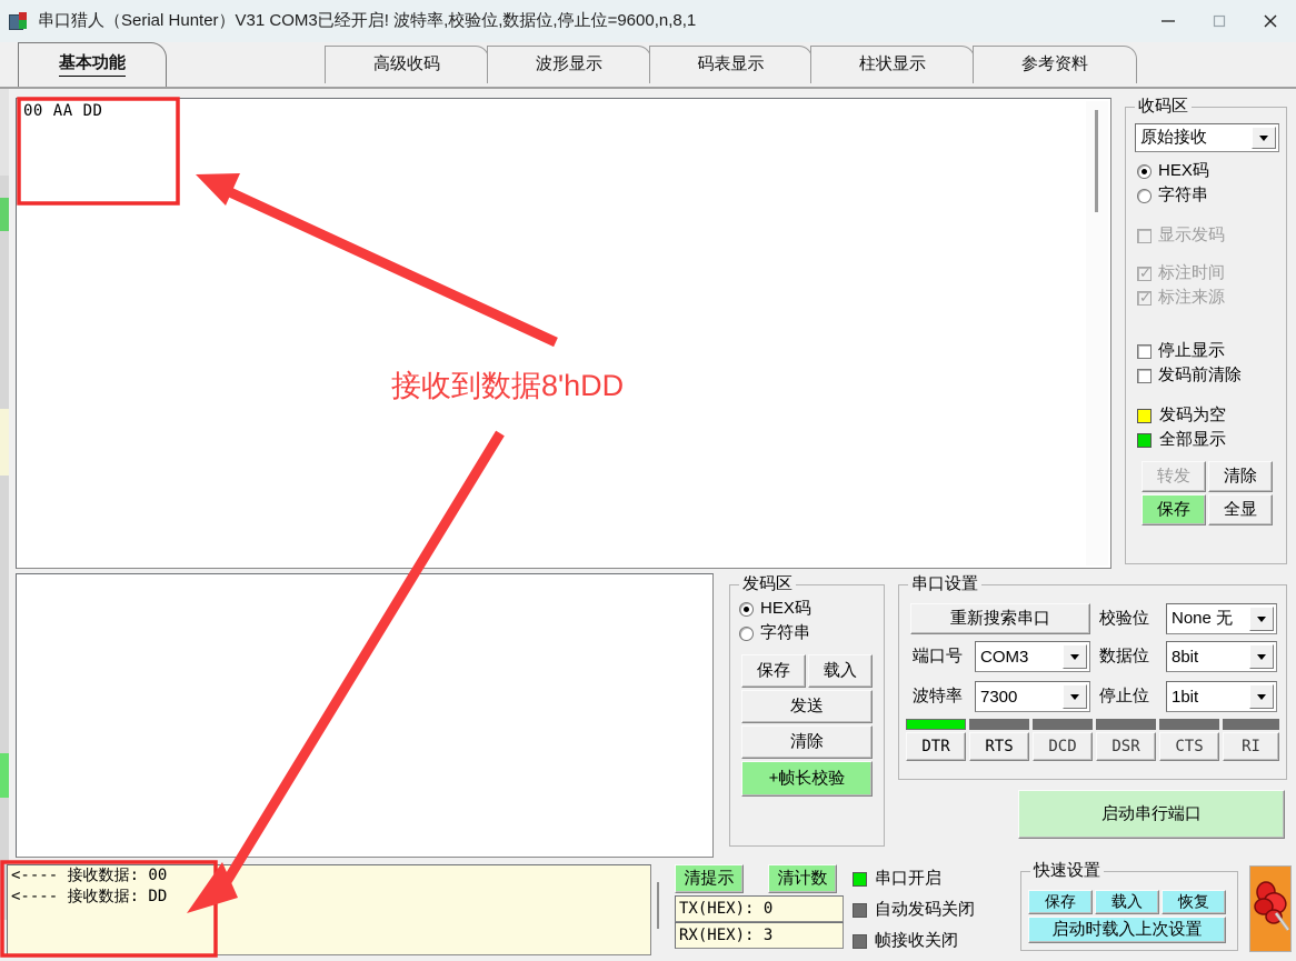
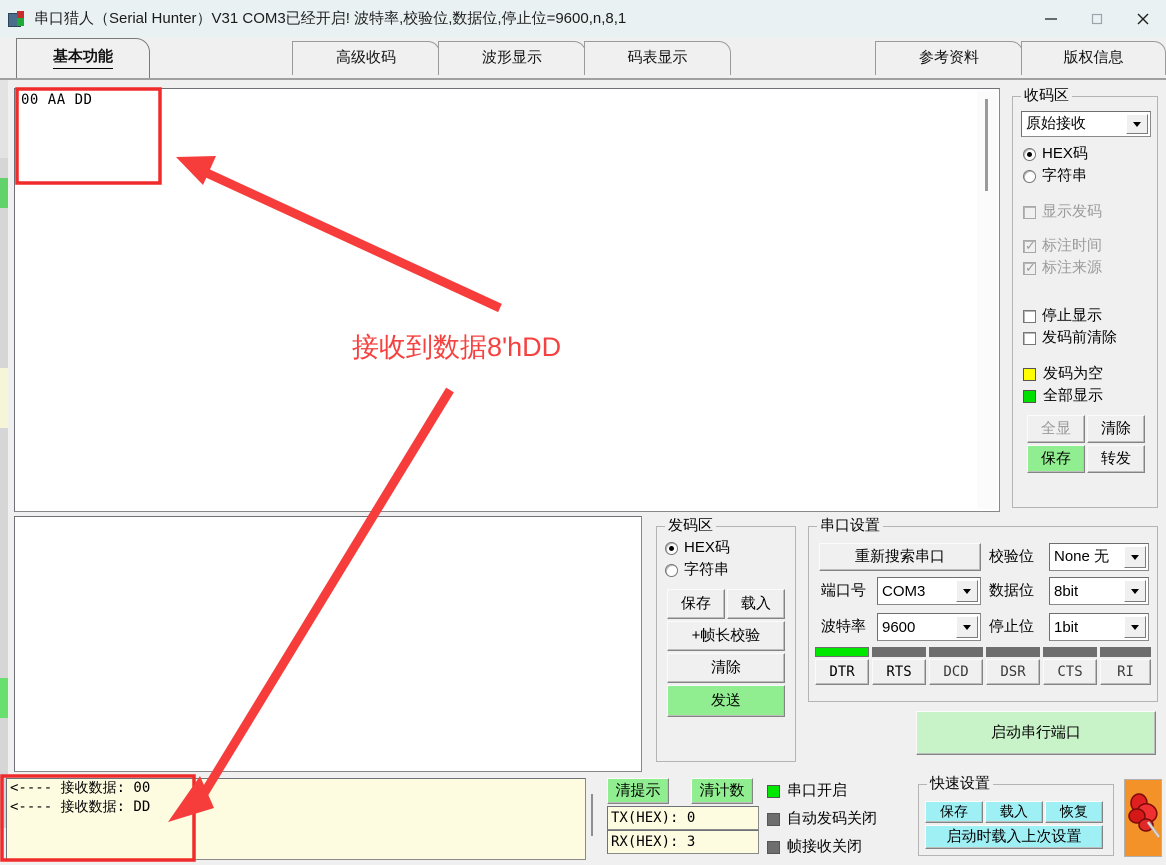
  串口猎人（Serial Hunter）V31 COM3已经开启! 波特率,校验位,数据位,停止位=9600,n,8,1
  基本功能
  高级收码
  波形显示
  码表显示
- 柱状显示
  参考资料
+ 版权信息
  00 AA DD
  收码区
  原始接收
  HEX码
  字符串
  显示发码
  ✓
  标注时间
  ✓
  标注来源
  停止显示
  发码前清除
  发码为空
  全部显示
- 转发
+ 全显
  清除
  保存
- 全显
+ 转发
  发码区
  HEX码
  字符串
  保存
  载入
- 发送
+ +帧长校验
  清除
- +帧长校验
+ 发送
  串口设置
  重新搜索串口
  端口号
  COM3
  波特率
- 7300
+ 9600
  校验位
  None 无
  数据位
  8bit
  停止位
  1bit
  DTR
  RTS
  DCD
  DSR
  CTS
  RI
  启动串行端口
  <---- 接收数据: 00
  <---- 接收数据: DD
  清提示
  清计数
  TX(HEX): 0
  RX(HEX): 3
  串口开启
  自动发码关闭
  帧接收关闭
  快速设置
  保存
  载入
  恢复
  启动时载入上次设置
  接收到数据8'hDD
